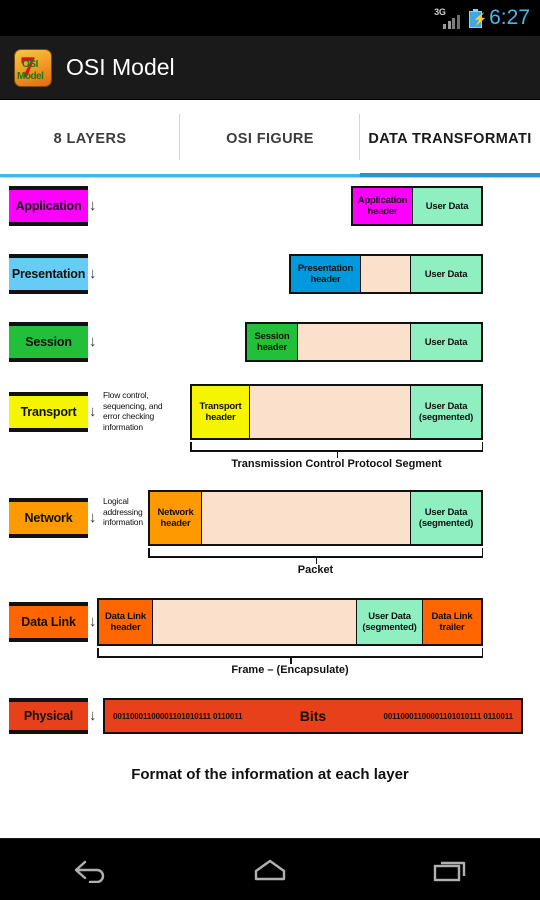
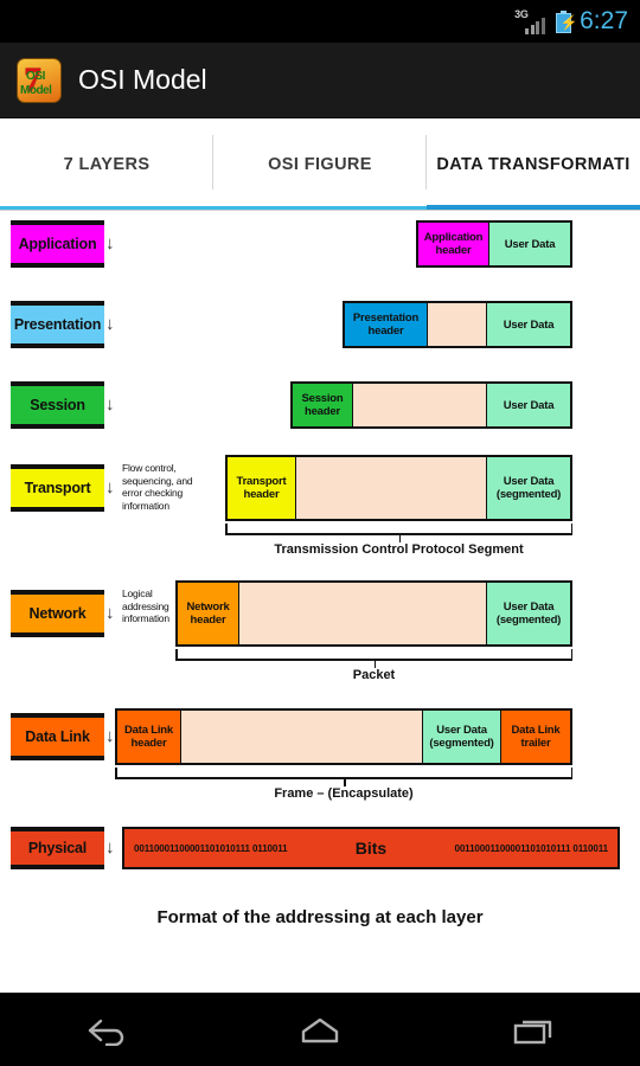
  3G
  ⚡
  6:27
  7
  OSI
  Model
  OSI Model
- 8 LAYERS
+ 7 LAYERS
  OSI FIGURE
  DATA TRANSFORMATI
  Application
  ↓
  Application
  header
  User Data
  Presentation
  ↓
  Presentation
  header
  User Data
  Session
  ↓
  Session
  header
  User Data
  Transport
  ↓
  Flow control, sequencing, and error checking information
  Transport
  header
  User Data
  (segmented)
  Transmission Control Protocol Segment
  Network
  ↓
  Logical addressing information
  Network
  header
  User Data
  (segmented)
  Packet
  Data Link
  ↓
  Data Link
  header
  User Data
  (segmented)
  Data Link
  trailer
  Frame – (Encapsulate)
  Physical
  ↓
  00110001100001101010111 0110011
  Bits
  00110001100001101010111 0110011
- Format of the information at each layer
+ Format of the addressing at each layer
